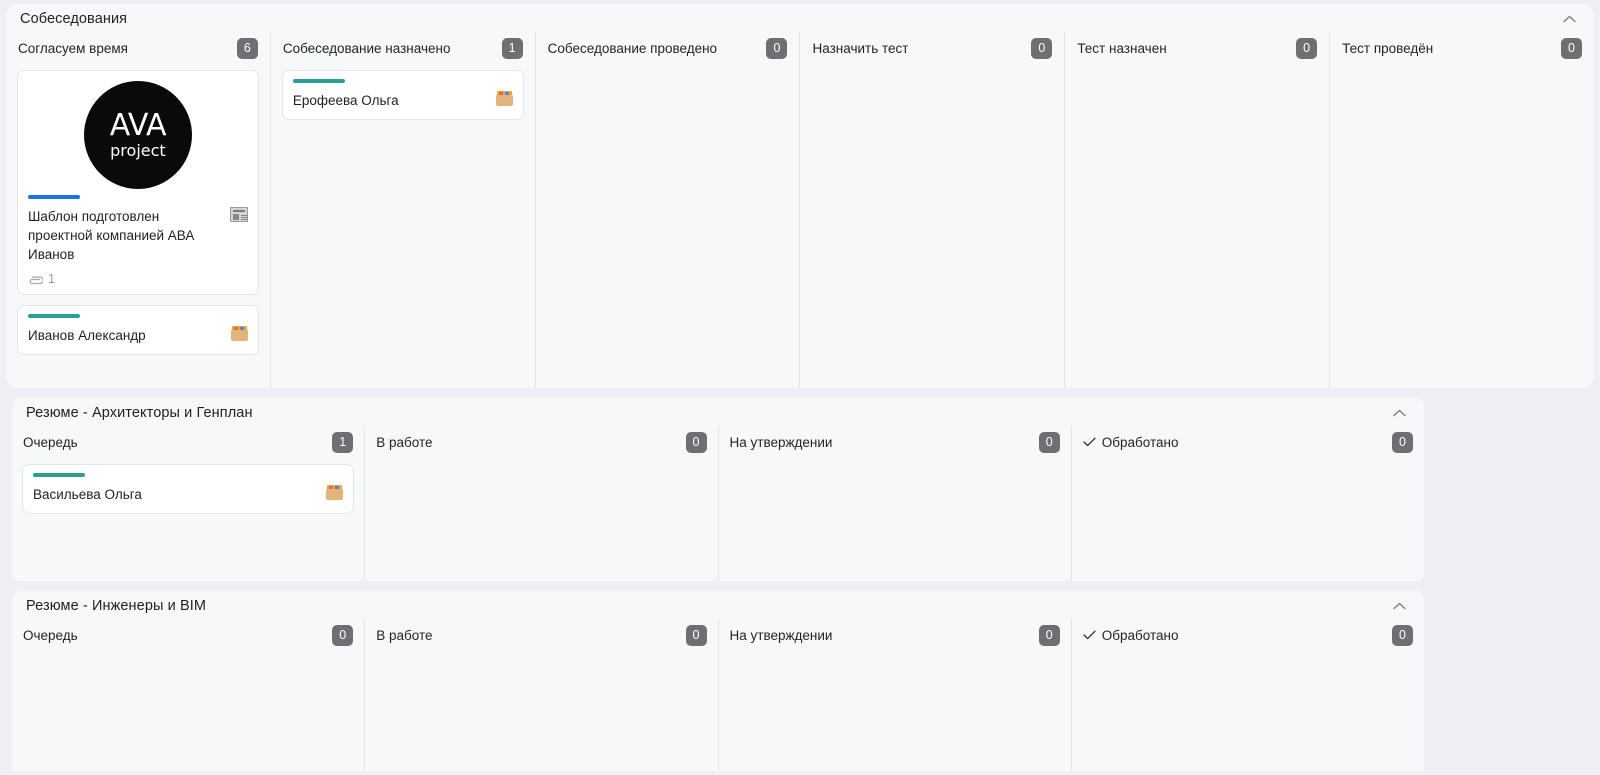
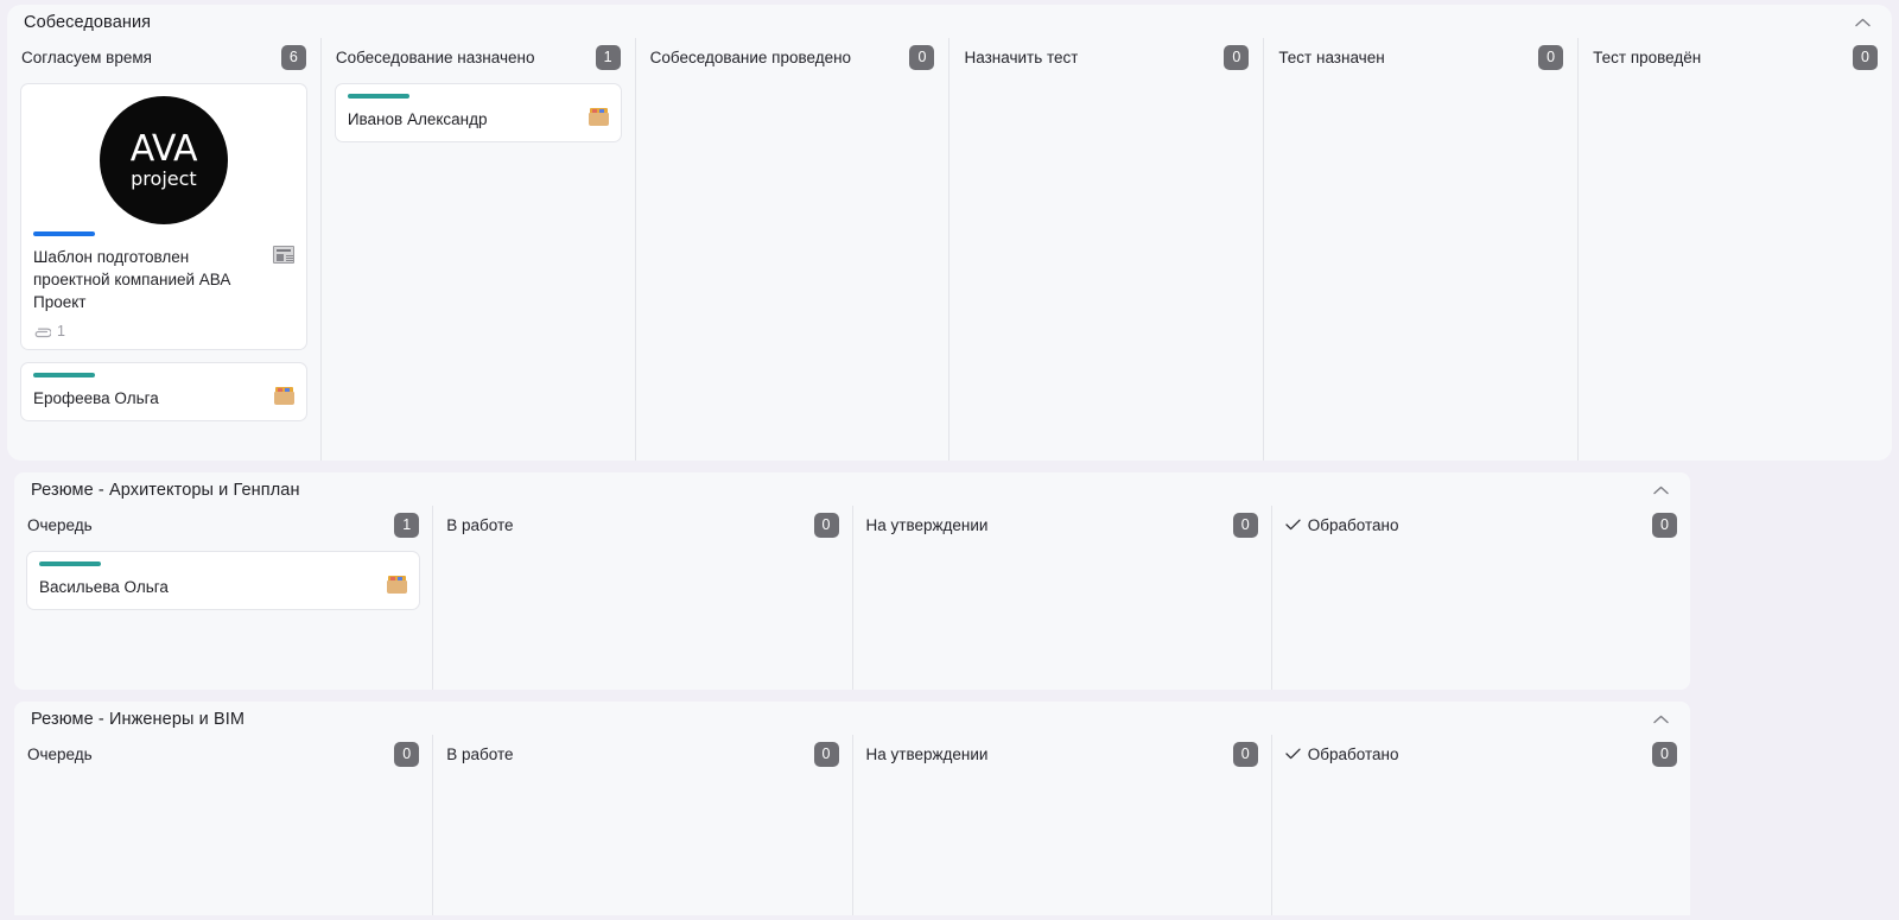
  Собеседования
  Согласуем время
  6
  AVA
  project
- Шаблон подготовлен проектной компанией АВА Иванов
+ Шаблон подготовлен проектной компанией АВА Проект
  1
- Иванов Александр
+ Ерофеева Ольга
  Собеседование назначено
  1
- Ерофеева Ольга
+ Иванов Александр
  Собеседование проведено
  0
  Назначить тест
  0
  Тест назначен
  0
  Тест проведён
  0
  Резюме - Архитекторы и Генплан
  Очередь
  1
  Васильева Ольга
  В работе
  0
  На утверждении
  0
  Обработано
  0
  Резюме - Инженеры и BIM
  Очередь
  0
  В работе
  0
  На утверждении
  0
  Обработано
  0
